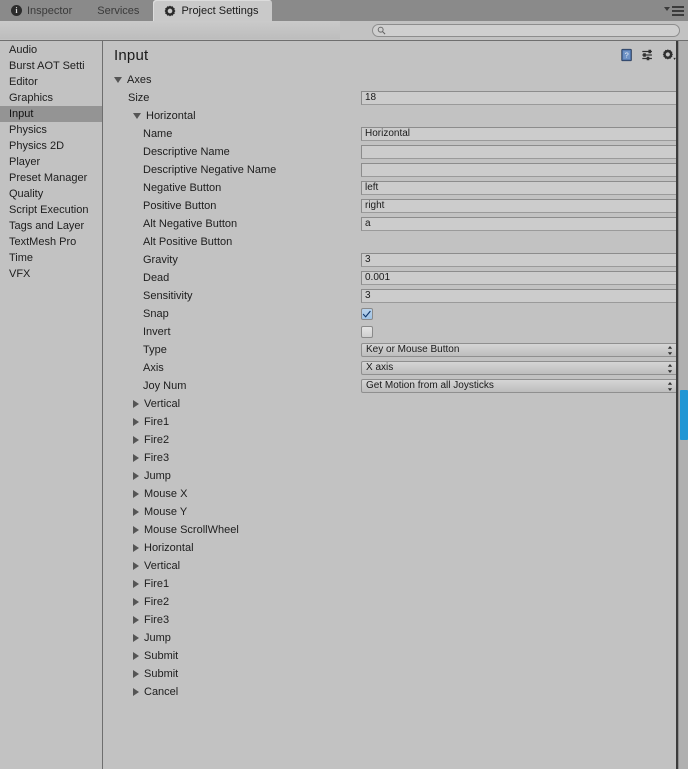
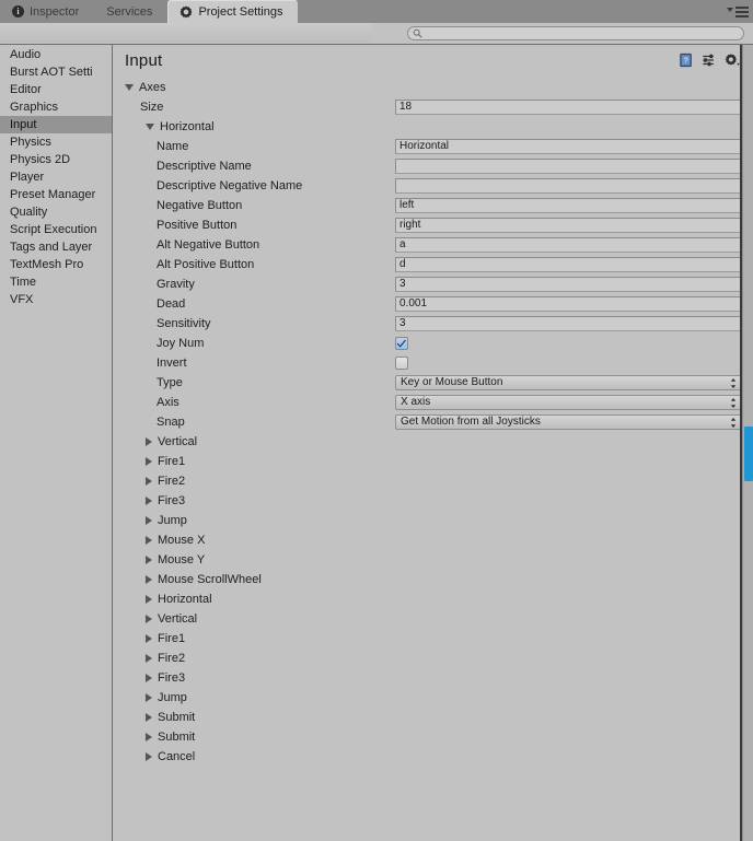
  i
  Inspector
  Services
  Project Settings
  Audio
  Burst AOT Setti
  Editor
  Graphics
  Input
  Physics
  Physics 2D
  Player
  Preset Manager
  Quality
  Script Execution
  Tags and Layer
  TextMesh Pro
  Time
  VFX
  Input
  ?
  Axes
  Size
  18
  Horizontal
  Name
  Horizontal
  Descriptive Name
  Descriptive Negative Name
  Negative Button
  left
  Positive Button
  right
  Alt Negative Button
  a
  Alt Positive Button
+ d
  Gravity
  3
  Dead
  0.001
  Sensitivity
  3
- Snap
+ Joy Num
  Invert
  Type
  Key or Mouse Button
  Axis
  X axis
- Joy Num
+ Snap
  Get Motion from all Joysticks
  Vertical
  Fire1
  Fire2
  Fire3
  Jump
  Mouse X
  Mouse Y
  Mouse ScrollWheel
  Horizontal
  Vertical
  Fire1
  Fire2
  Fire3
  Jump
  Submit
  Submit
  Cancel
